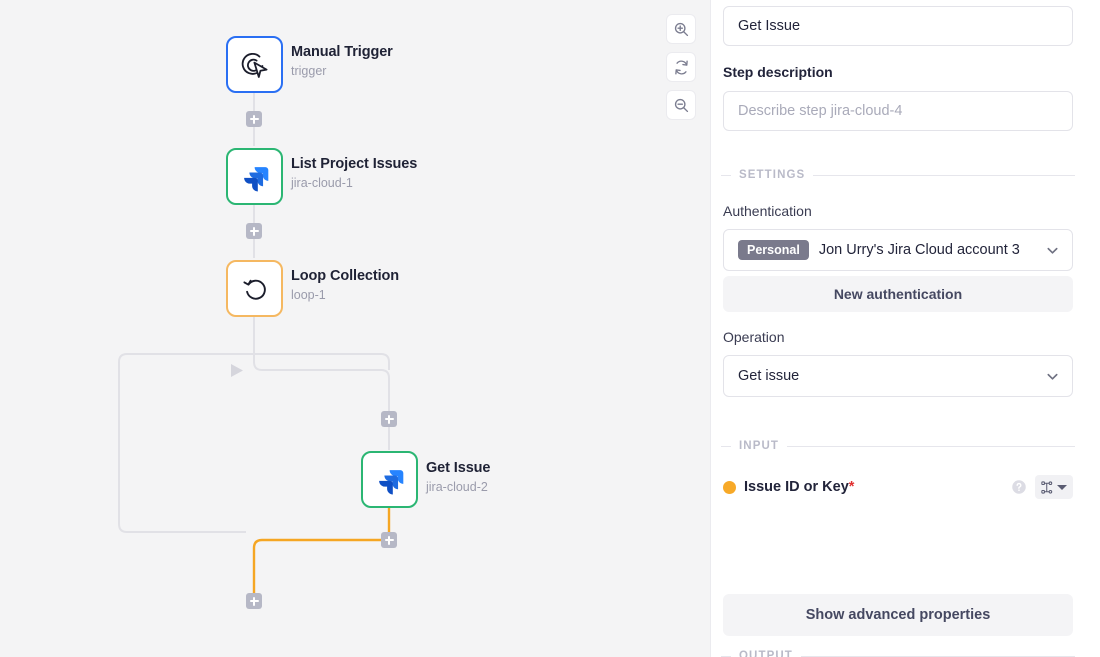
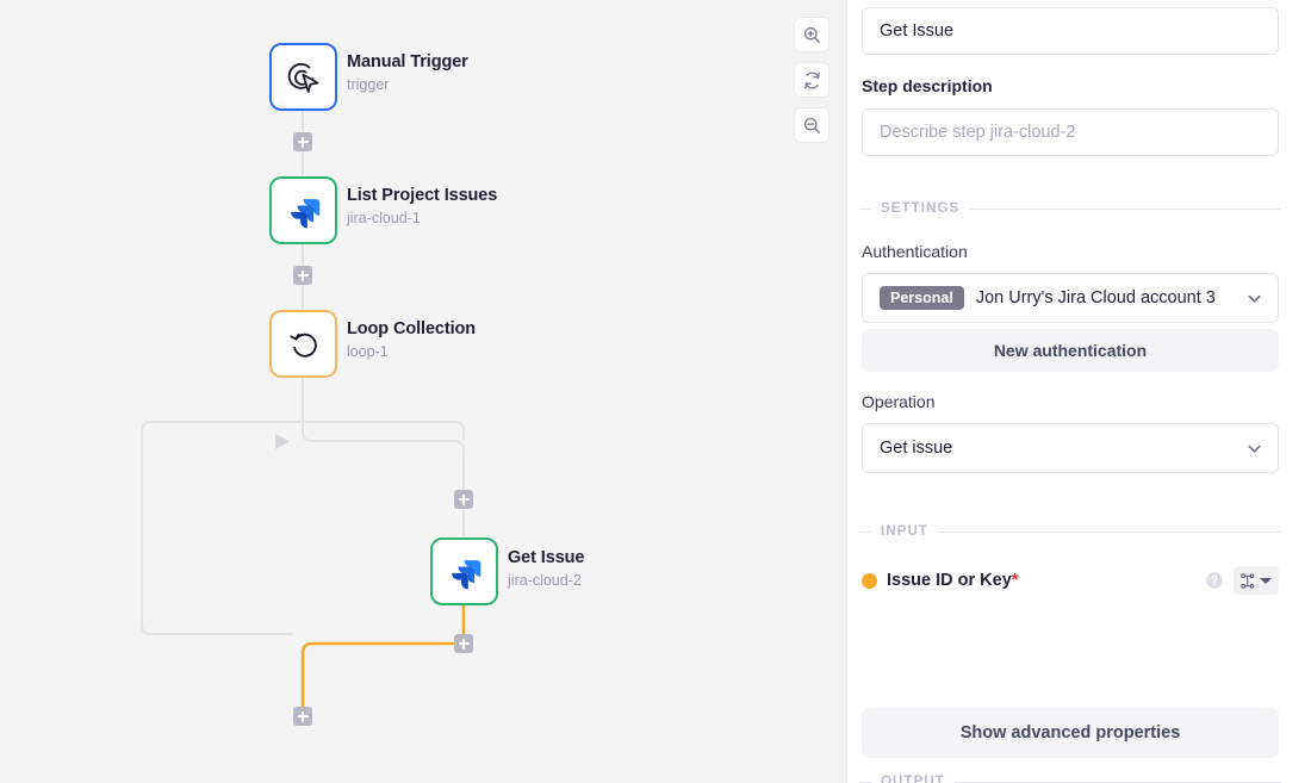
  Manual Trigger
  trigger
  List Project Issues
  jira-cloud-1
  Loop Collection
  loop-1
  Get Issue
  jira-cloud-2
  Get Issue
  Step description
- Describe step jira-cloud-4
+ Describe step jira-cloud-2
  SETTINGS
  Authentication
  Personal
  Jon Urry's Jira Cloud account 3
  New authentication
  Operation
  Get issue
  INPUT
  Issue ID or Key*
  Show advanced properties
  OUTPUT
